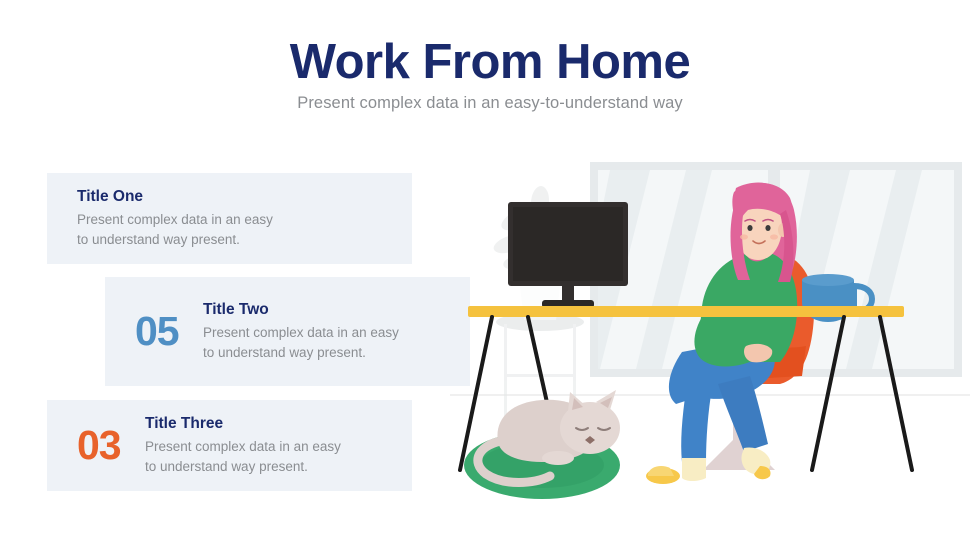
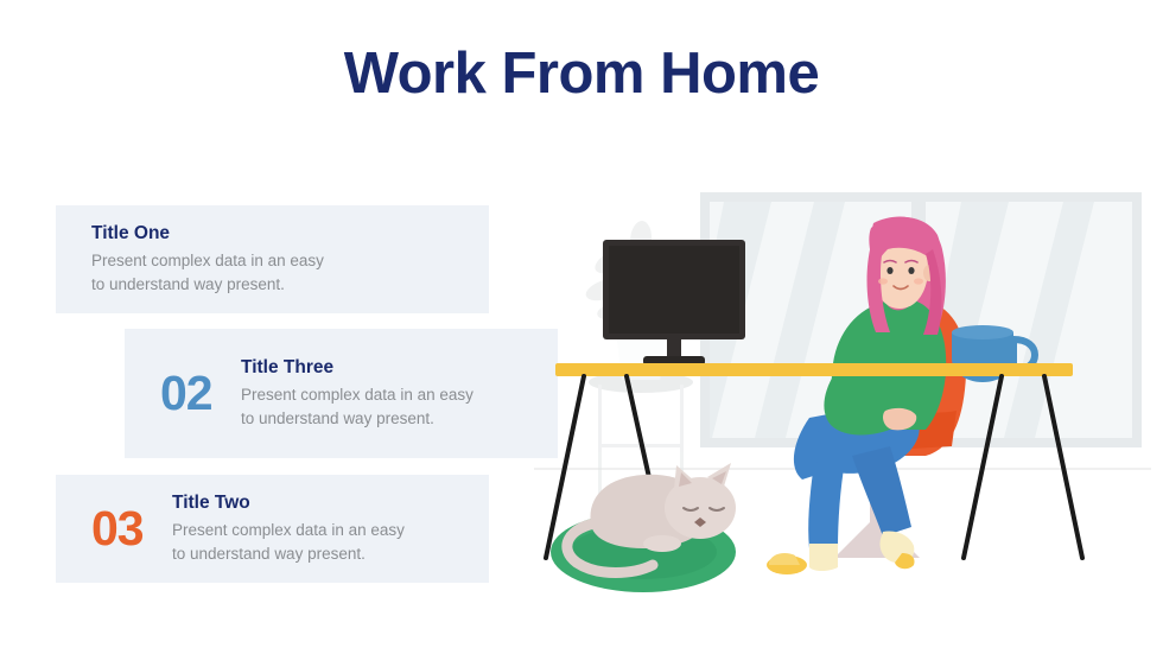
  Work From Home
- Present complex data in an easy-to-understand way
  Title One
  Present complex data in an easy
  to understand way present.
- 05
+ 02
- Title Two
+ Title Three
  Present complex data in an easy
  to understand way present.
  03
- Title Three
+ Title Two
  Present complex data in an easy
  to understand way present.
